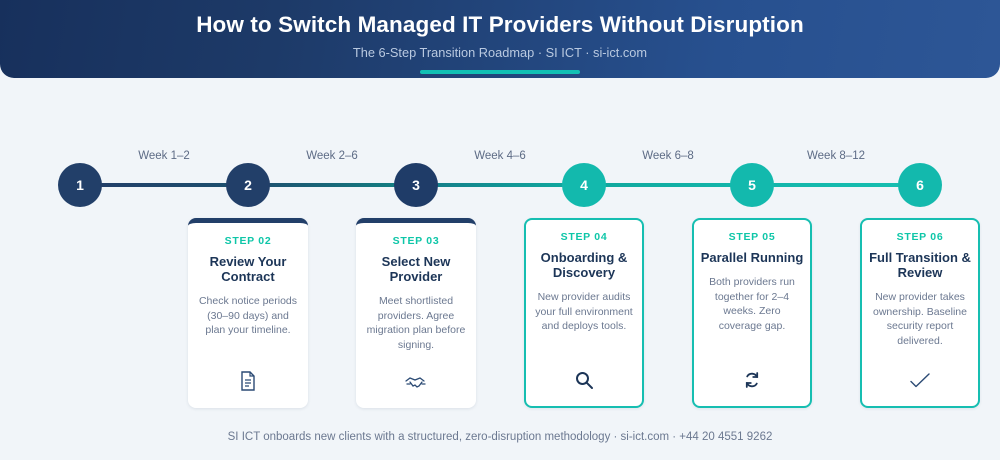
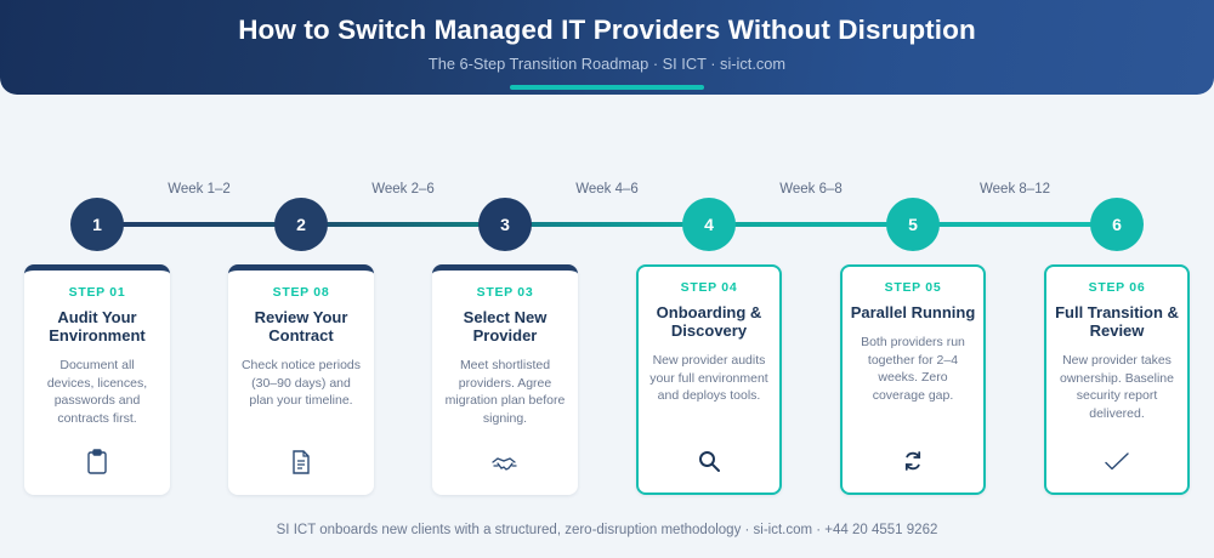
  How to Switch Managed IT Providers Without Disruption
  The 6-Step Transition Roadmap · SI ICT · si-ict.com
  Week 1–2
  Week 2–6
  Week 4–6
  Week 6–8
  Week 8–12
  1
  2
  3
  4
  5
  6
+ STEP 01
+ Audit Your Environment
+ Document all devices, licences, passwords and contracts first.
- STEP 02
+ STEP 08
  Review Your Contract
  Check notice periods (30–90 days) and plan your timeline.
  STEP 03
  Select New Provider
  Meet shortlisted providers. Agree migration plan before signing.
  STEP 04
  Onboarding & Discovery
  New provider audits your full environment and deploys tools.
  STEP 05
  Parallel Running
  Both providers run together for 2–4 weeks. Zero coverage gap.
  STEP 06
  Full Transition & Review
  New provider takes ownership. Baseline security report delivered.
  SI ICT onboards new clients with a structured, zero-disruption methodology · si-ict.com · +44 20 4551 9262
